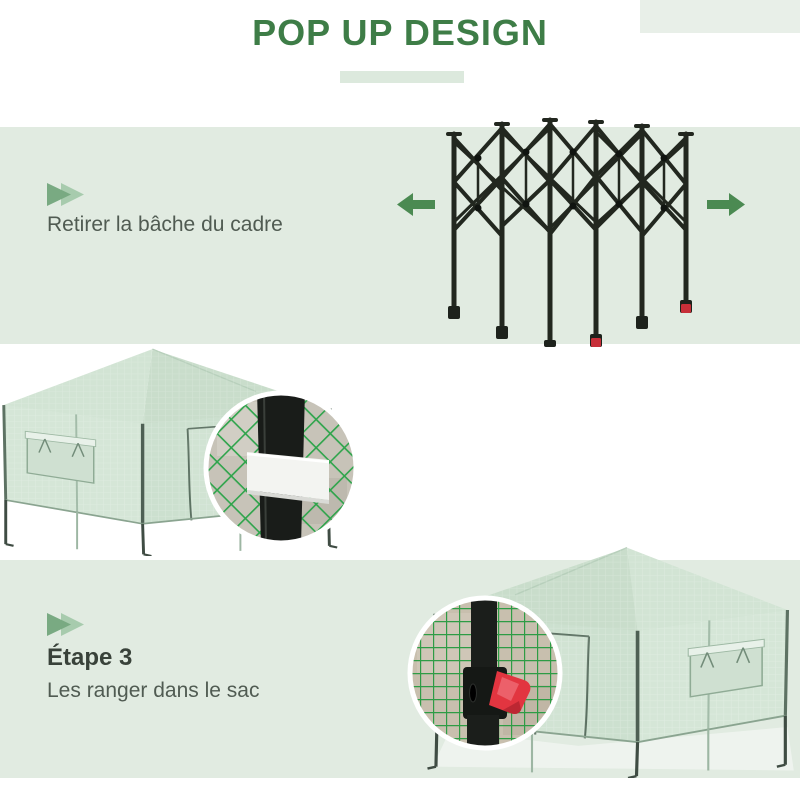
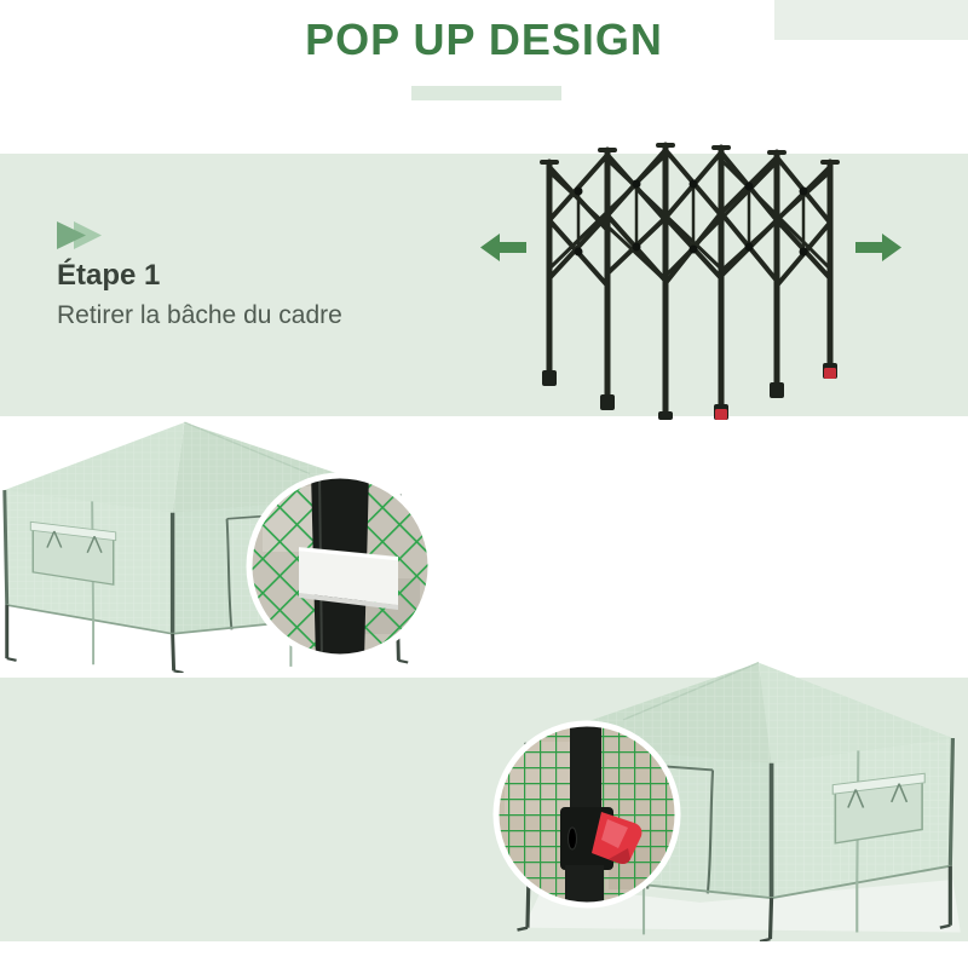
  POP UP DESIGN
+ Étape 1
  Retirer la bâche du cadre
- Étape 3
- Les ranger dans le sac
